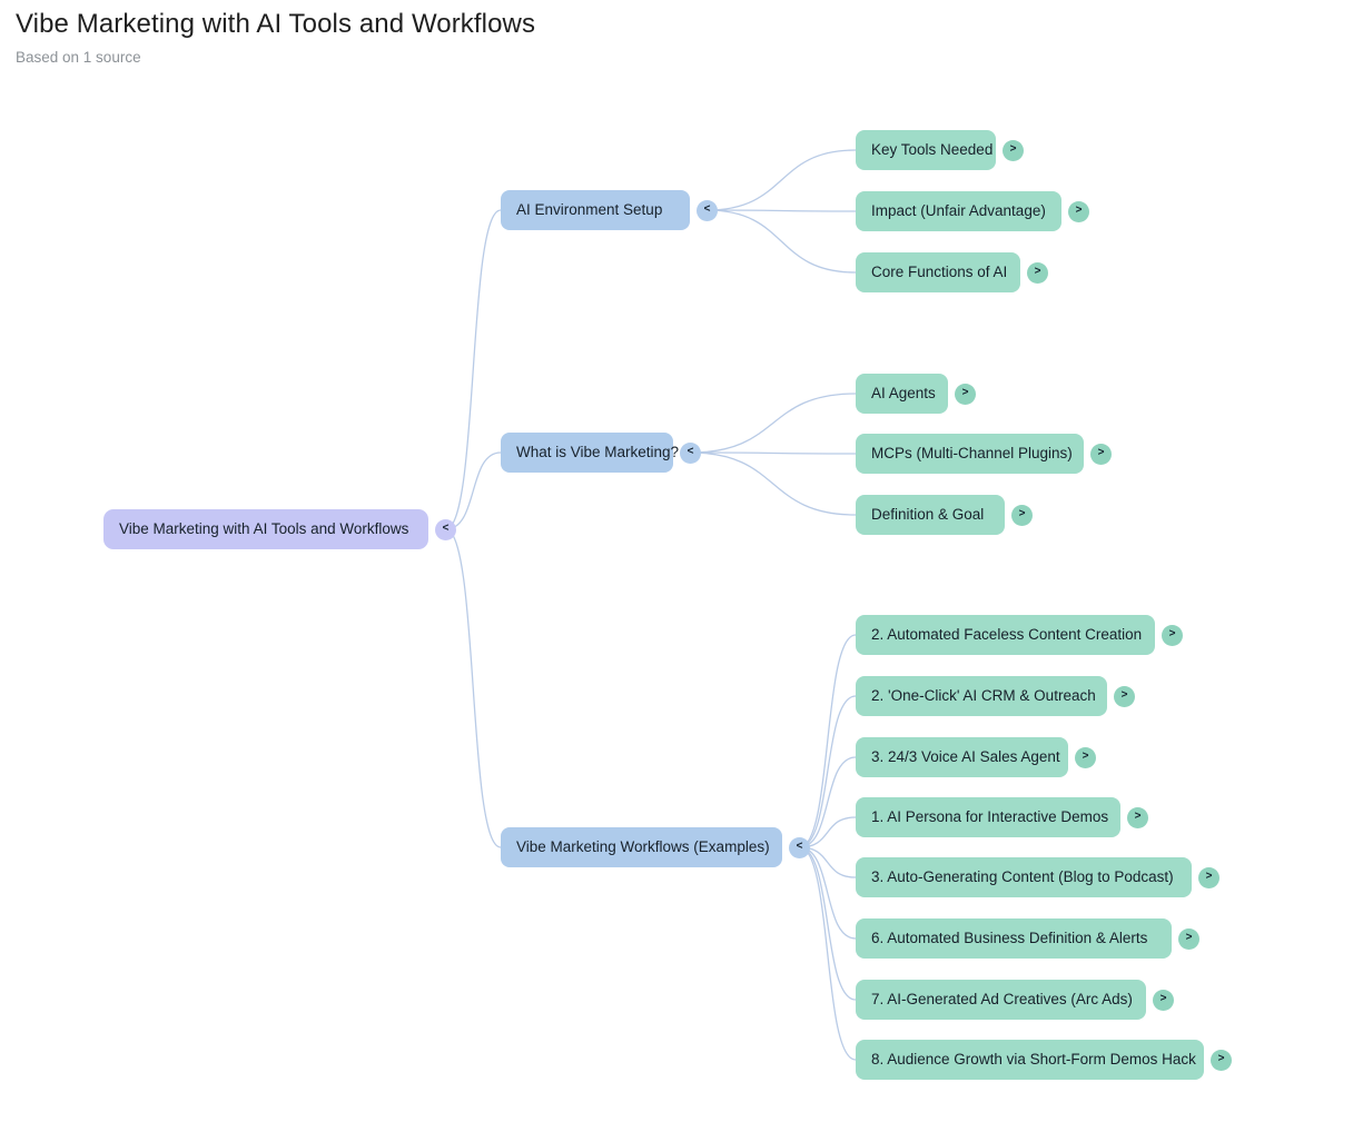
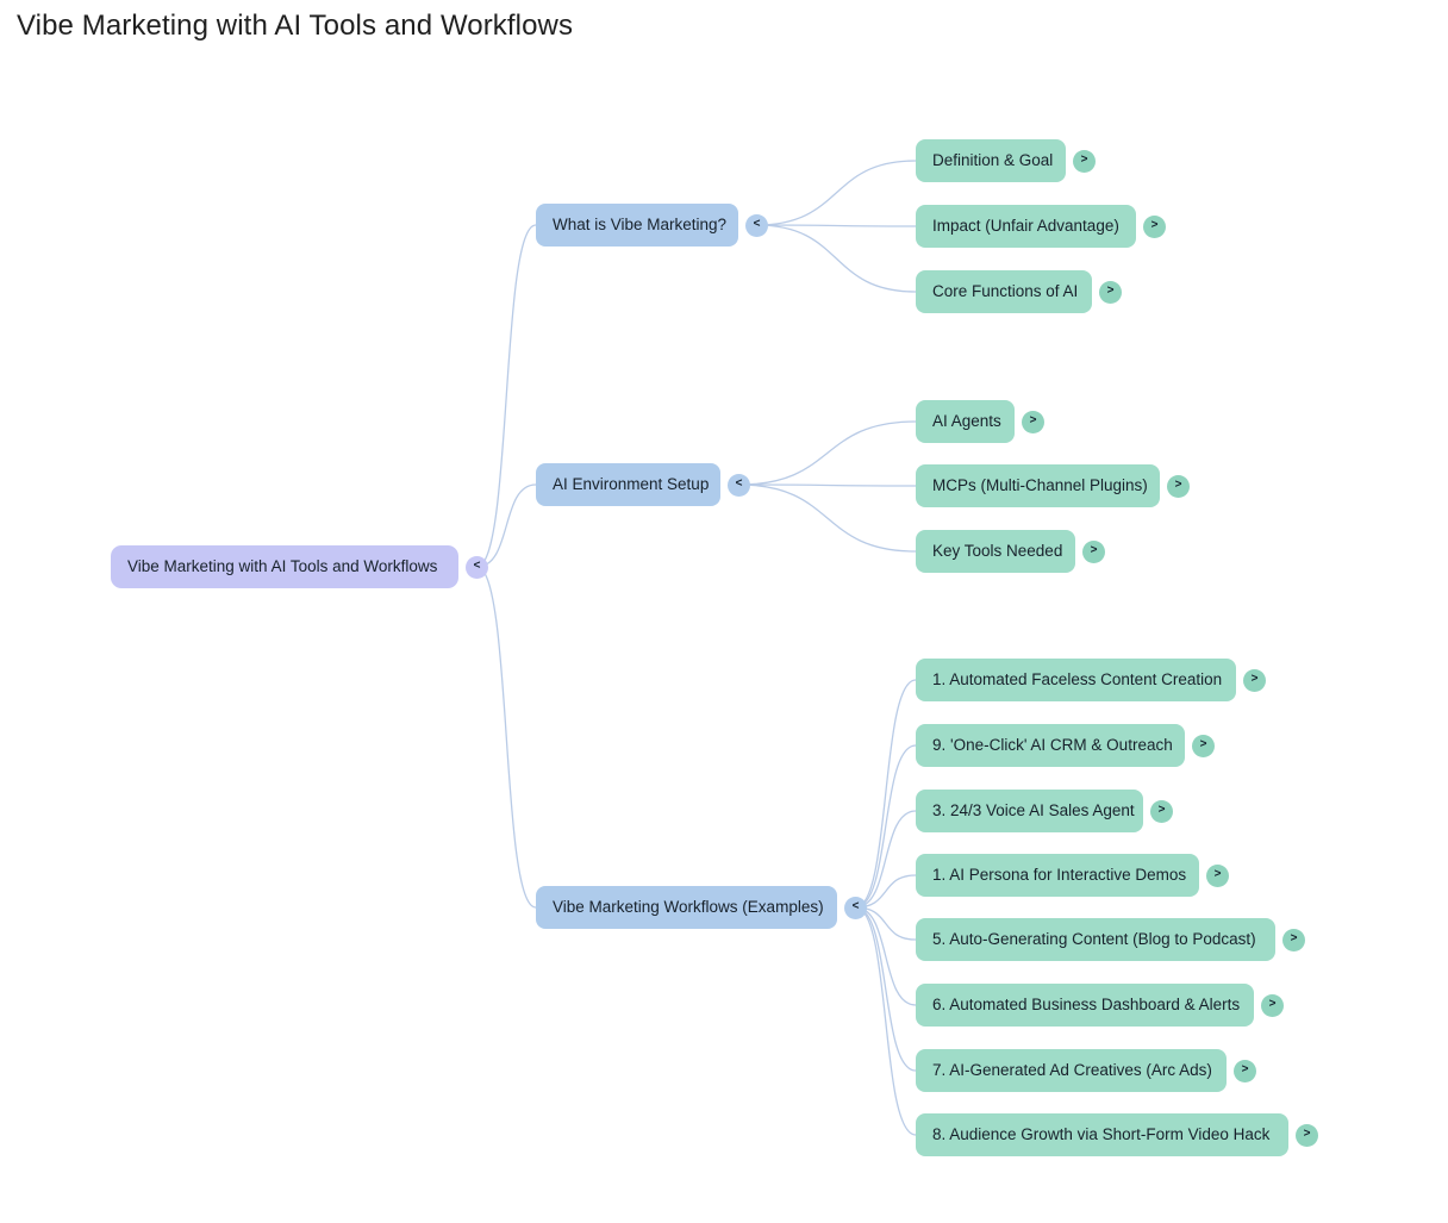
  Vibe Marketing with AI Tools and Workflows
- Based on 1 source
  Vibe Marketing with AI Tools and Workflows
  <
- AI Environment Setup
+ What is Vibe Marketing?
  <
- Key Tools Needed
+ Definition & Goal
  >
  Impact (Unfair Advantage)
  >
  Core Functions of AI
  >
- What is Vibe Marketing?
+ AI Environment Setup
  <
  AI Agents
  >
  MCPs (Multi-Channel Plugins)
  >
- Definition & Goal
+ Key Tools Needed
  >
  Vibe Marketing Workflows (Examples)
  <
- 2. Automated Faceless Content Creation
+ 1. Automated Faceless Content Creation
  >
- 2. 'One-Click' AI CRM & Outreach
+ 9. 'One-Click' AI CRM & Outreach
  >
  3. 24/3 Voice AI Sales Agent
  >
  1. AI Persona for Interactive Demos
  >
- 3. Auto-Generating Content (Blog to Podcast)
+ 5. Auto-Generating Content (Blog to Podcast)
  >
- 6. Automated Business Definition & Alerts
+ 6. Automated Business Dashboard & Alerts
  >
  7. AI-Generated Ad Creatives (Arc Ads)
  >
- 8. Audience Growth via Short-Form Demos Hack
+ 8. Audience Growth via Short-Form Video Hack
  >
